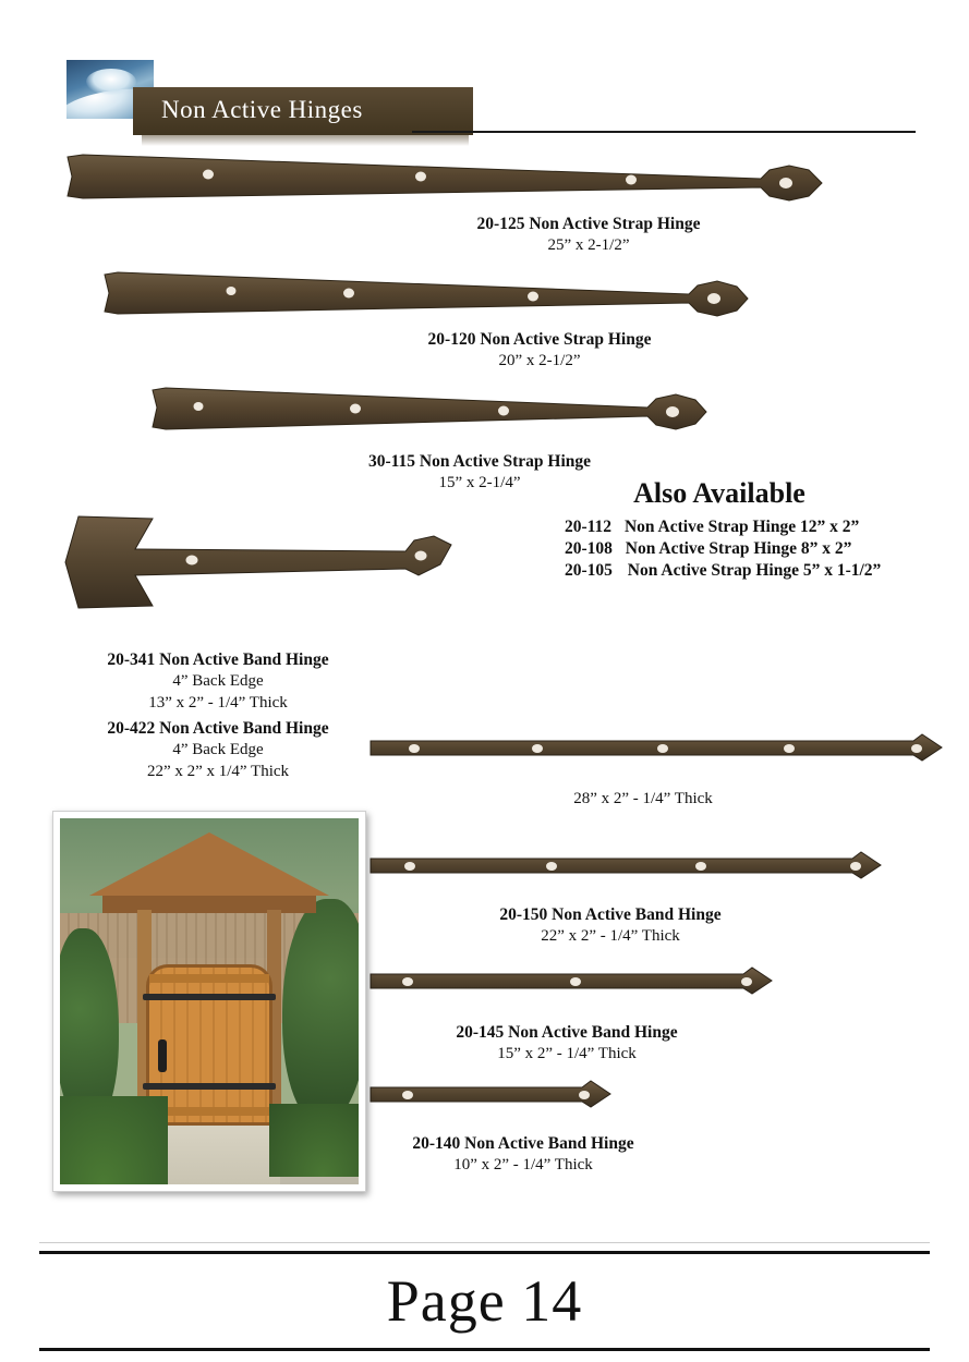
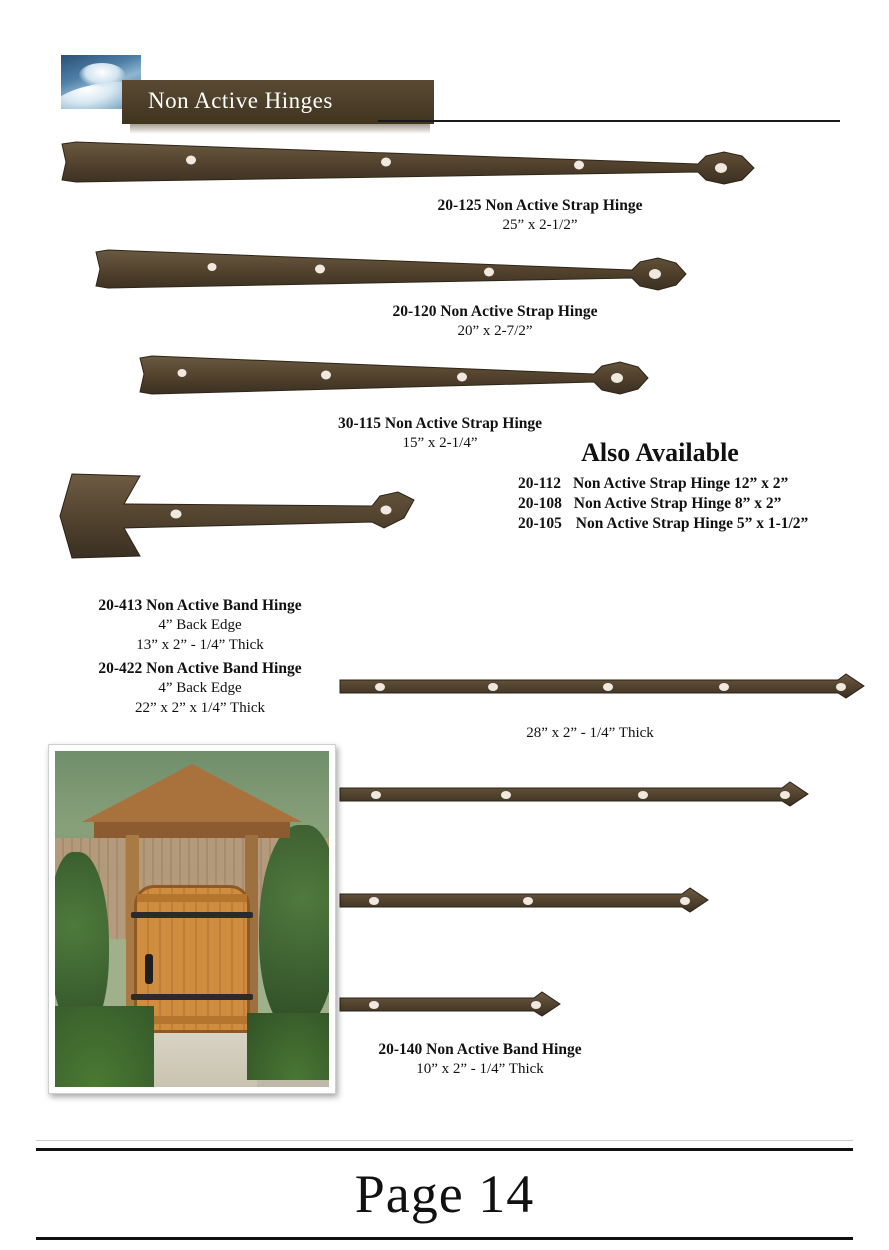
  Non Active Hinges
  20-125 Non Active Strap Hinge
  25” x 2-1/2”
  20-120 Non Active Strap Hinge
- 20” x 2-1/2”
+ 20” x 2-7/2”
  30-115 Non Active Strap Hinge
  15” x 2-1/4”
  Also Available
  20-112 Non Active Strap Hinge 12” x 2”
  20-108 Non Active Strap Hinge 8” x 2”
  20-105 Non Active Strap Hinge 5” x 1-1/2”
- 20-341 Non Active Band Hinge
+ 20-413 Non Active Band Hinge
  4” Back Edge
  13” x 2” - 1/4” Thick
  20-422 Non Active Band Hinge
  4” Back Edge
  22” x 2” x 1/4” Thick
  28” x 2” - 1/4” Thick
- 20-150 Non Active Band Hinge
- 22” x 2” - 1/4” Thick
- 20-145 Non Active Band Hinge
- 15” x 2” - 1/4” Thick
  20-140 Non Active Band Hinge
  10” x 2” - 1/4” Thick
  Page 14
